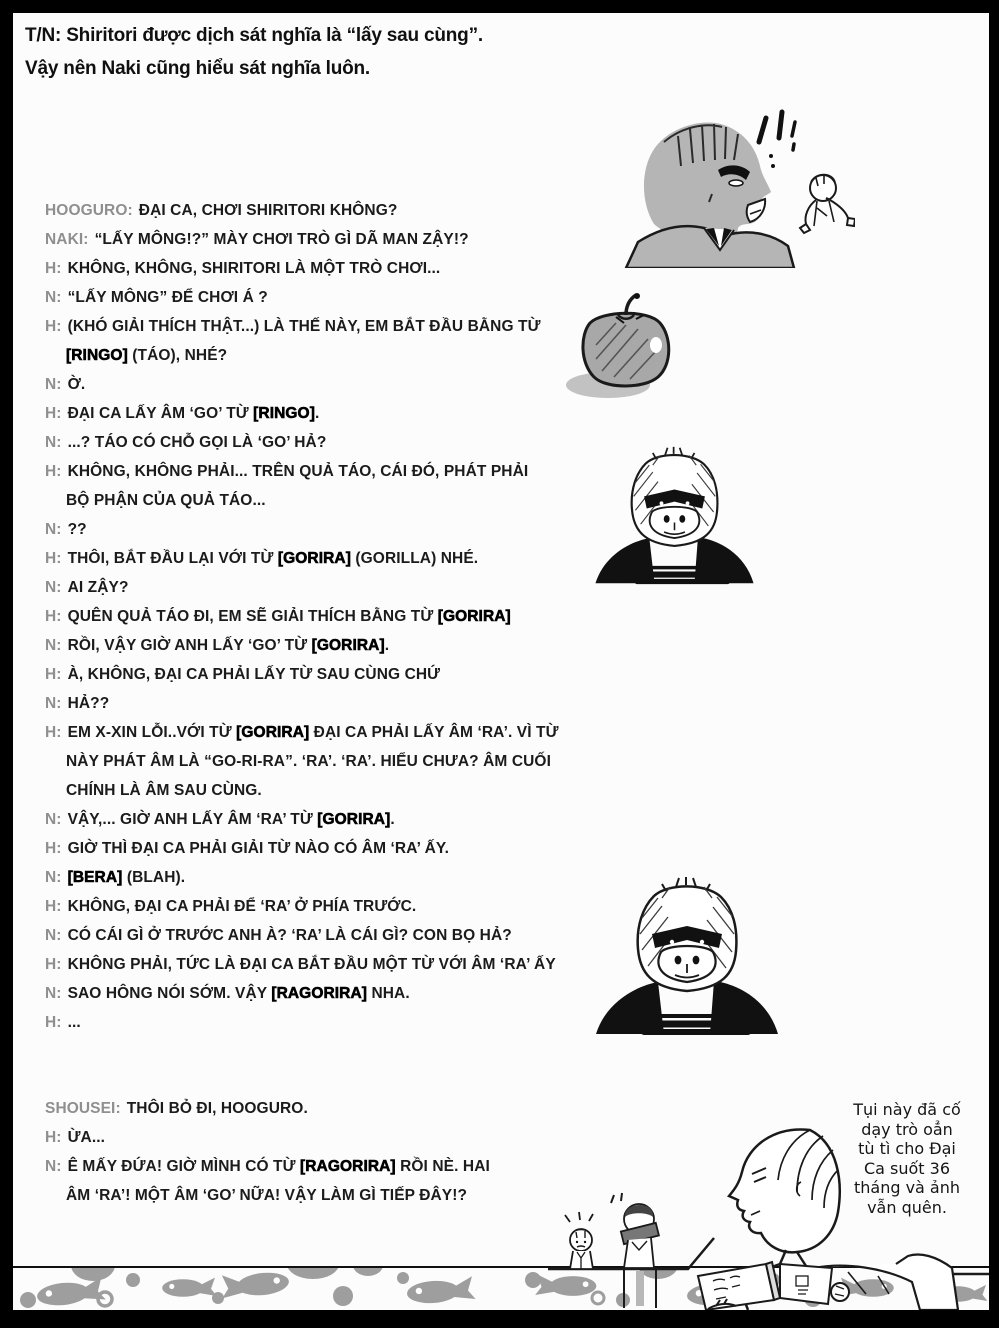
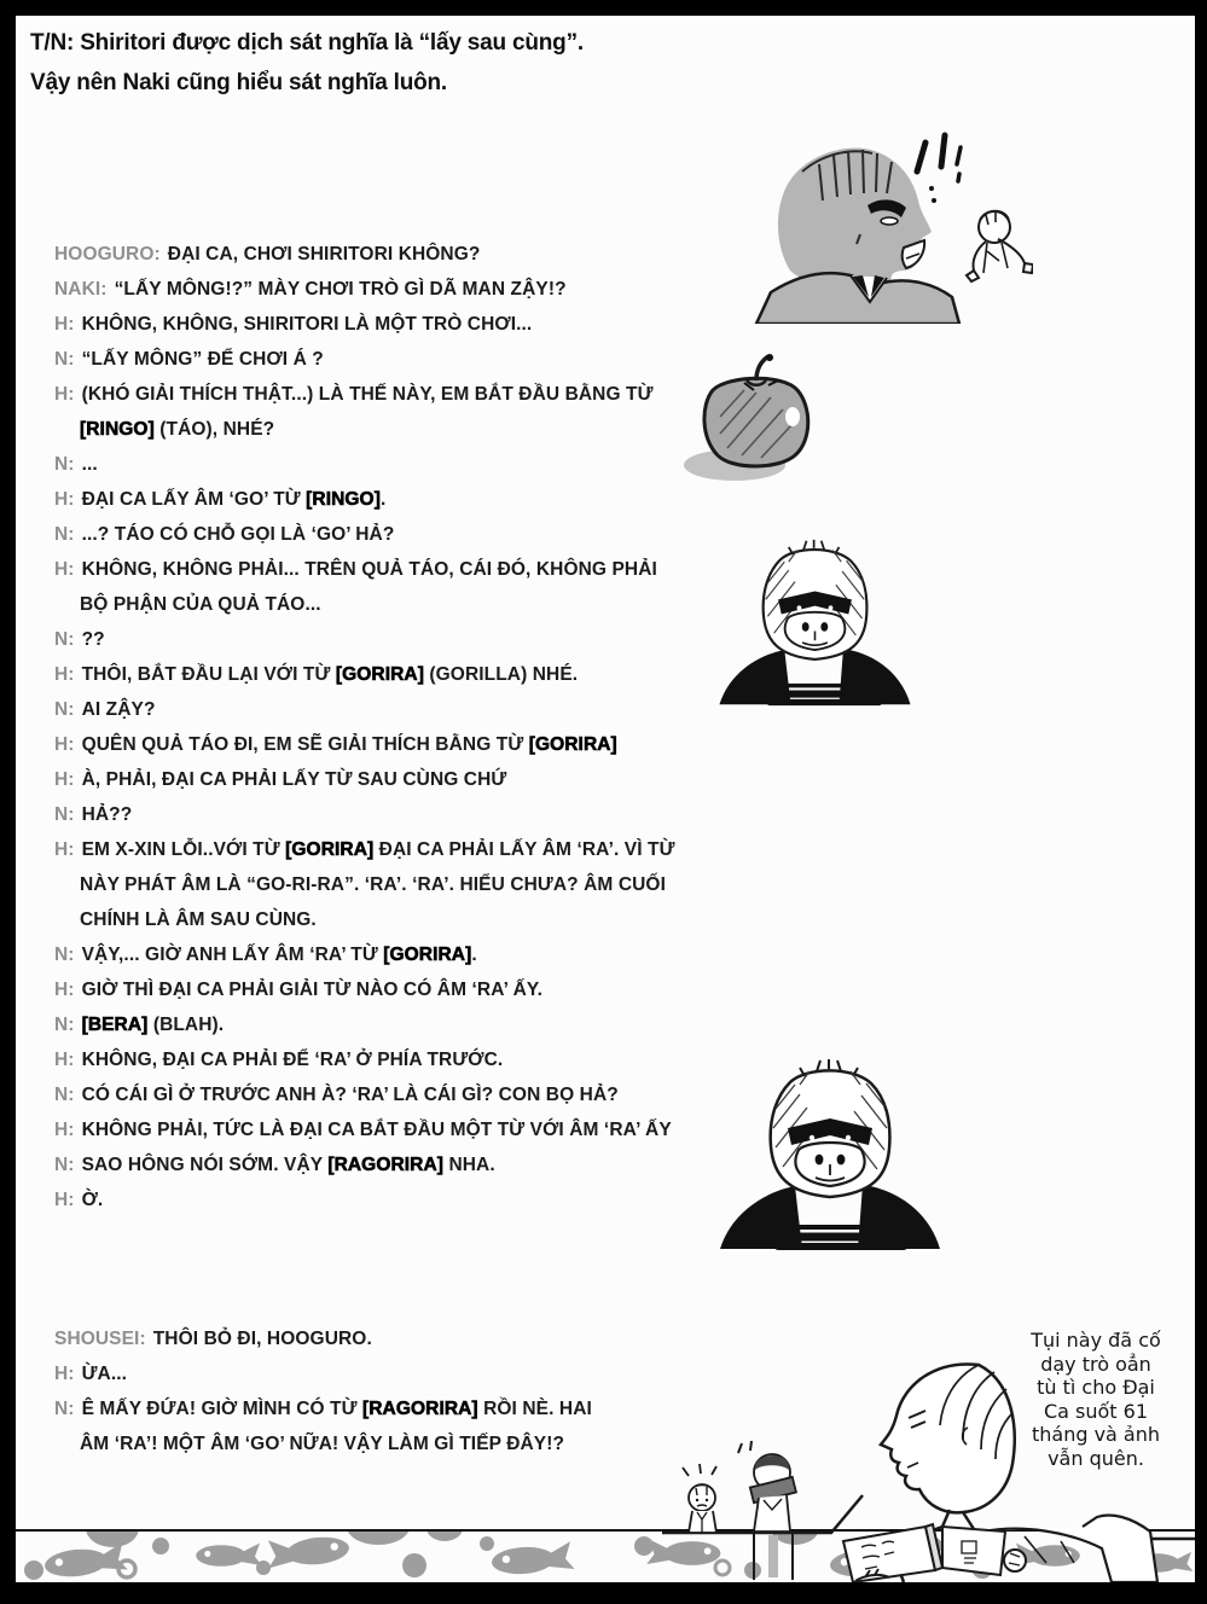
  T/N: Shiritori được dịch sát nghĩa là “lấy sau cùng”.
  Vậy nên Naki cũng hiểu sát nghĩa luôn.
  HOOGURO: ĐẠI CA, CHƠI SHIRITORI KHÔNG?
  NAKI: “LẤY MÔNG!?” MÀY CHƠI TRÒ GÌ DÃ MAN ZẬY!?
  H: KHÔNG, KHÔNG, SHIRITORI LÀ MỘT TRÒ CHƠI...
  N: “LẤY MÔNG” ĐỂ CHƠI Á ?
  H: (KHÓ GIẢI THÍCH THẬT...) LÀ THẾ NÀY, EM BẮT ĐẦU BẰNG TỪ
  [RINGO] (TÁO), NHÉ?
- N: Ờ.
+ N: ...
  H: ĐẠI CA LẤY ÂM ‘GO’ TỪ [RINGO].
  N: ...? TÁO CÓ CHỖ GỌI LÀ ‘GO’ HẢ?
- H: KHÔNG, KHÔNG PHẢI... TRÊN QUẢ TÁO, CÁI ĐÓ, PHÁT PHẢI
+ H: KHÔNG, KHÔNG PHẢI... TRÊN QUẢ TÁO, CÁI ĐÓ, KHÔNG PHẢI
  BỘ PHẬN CỦA QUẢ TÁO...
  N: ??
  H: THÔI, BẮT ĐẦU LẠI VỚI TỪ [GORIRA] (GORILLA) NHÉ.
  N: AI ZẬY?
  H: QUÊN QUẢ TÁO ĐI, EM SẼ GIẢI THÍCH BẰNG TỪ [GORIRA]
- N: RỒI, VẬY GIỜ ANH LẤY ‘GO’ TỪ [GORIRA].
- H: À, KHÔNG, ĐẠI CA PHẢI LẤY TỪ SAU CÙNG CHỨ
+ H: À, PHẢI, ĐẠI CA PHẢI LẤY TỪ SAU CÙNG CHỨ
  N: HẢ??
  H: EM X-XIN LỖI..VỚI TỪ [GORIRA] ĐẠI CA PHẢI LẤY ÂM ‘RA’. VÌ TỪ
  NÀY PHÁT ÂM LÀ “GO-RI-RA”. ‘RA’. ‘RA’. HIỂU CHƯA? ÂM CUỐI
  CHÍNH LÀ ÂM SAU CÙNG.
  N: VẬY,... GIỜ ANH LẤY ÂM ‘RA’ TỪ [GORIRA].
  H: GIỜ THÌ ĐẠI CA PHẢI GIẢI TỪ NÀO CÓ ÂM ‘RA’ ẤY.
  N: [BERA] (BLAH).
  H: KHÔNG, ĐẠI CA PHẢI ĐỂ ‘RA’ Ở PHÍA TRƯỚC.
  N: CÓ CÁI GÌ Ở TRƯỚC ANH À? ‘RA’ LÀ CÁI GÌ? CON BỌ HẢ?
  H: KHÔNG PHẢI, TỨC LÀ ĐẠI CA BẮT ĐẦU MỘT TỪ VỚI ÂM ‘RA’ ẤY
  N: SAO HÔNG NÓI SỚM. VẬY [RAGORIRA] NHA.
- H: ...
+ H: Ờ.
  SHOUSEI: THÔI BỎ ĐI, HOOGURO.
  H: ỪA...
  N: Ê MẤY ĐỨA! GIỜ MÌNH CÓ TỪ [RAGORIRA] RỒI NÈ. HAI
  ÂM ‘RA’! MỘT ÂM ‘GO’ NỮA! VẬY LÀM GÌ TIẾP ĐÂY!?
  Tụi này đã cố
  dạy trò oẳn
  tù tì cho Đại
- Ca suốt 36
+ Ca suốt 61
  tháng và ảnh
  vẫn quên.
